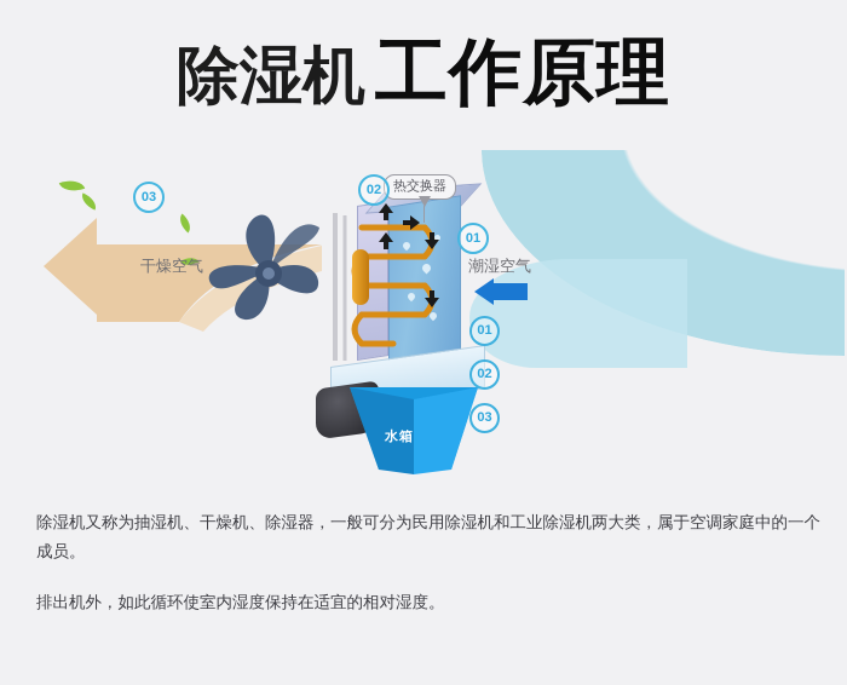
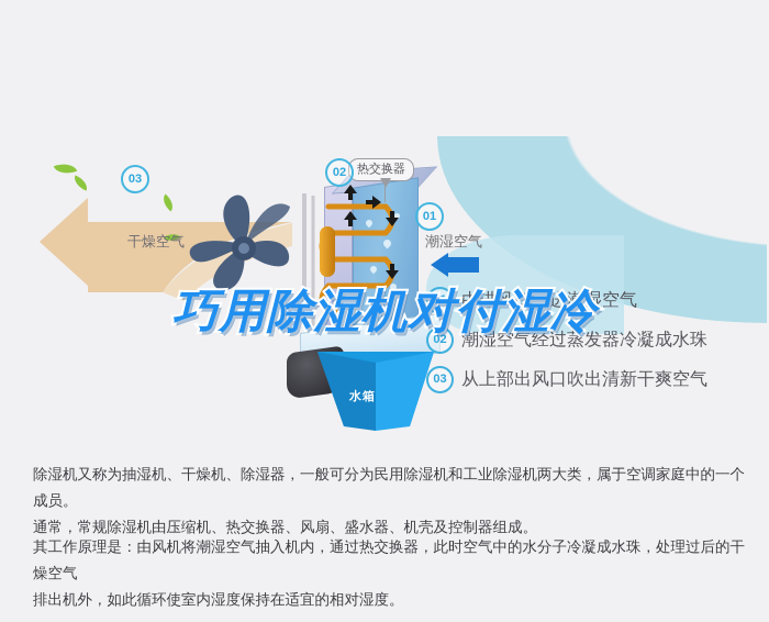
- 除湿机 工作原理
  水箱
  热交换器
  02
  03
  01
  干燥空气
  潮湿空气
  01
+ 由进风口吸进潮湿空气
  02
+ 潮湿空气经过蒸发器冷凝成水珠
  03
+ 从上部出风口吹出清新干爽空气
+ 巧用除湿机对付湿冷
  除湿机又称为抽湿机、干燥机、除湿器，一般可分为民用除湿机和工业除湿机两大类，属于空调家庭中的一个成员。
+ 通常，常规除湿机由压缩机、热交换器、风扇、盛水器、机壳及控制器组成。
+ 其工作原理是：由风机将潮湿空气抽入机内，通过热交换器，此时空气中的水分子冷凝成水珠，处理过后的干燥空气
  排出机外，如此循环使室内湿度保持在适宜的相对湿度。
